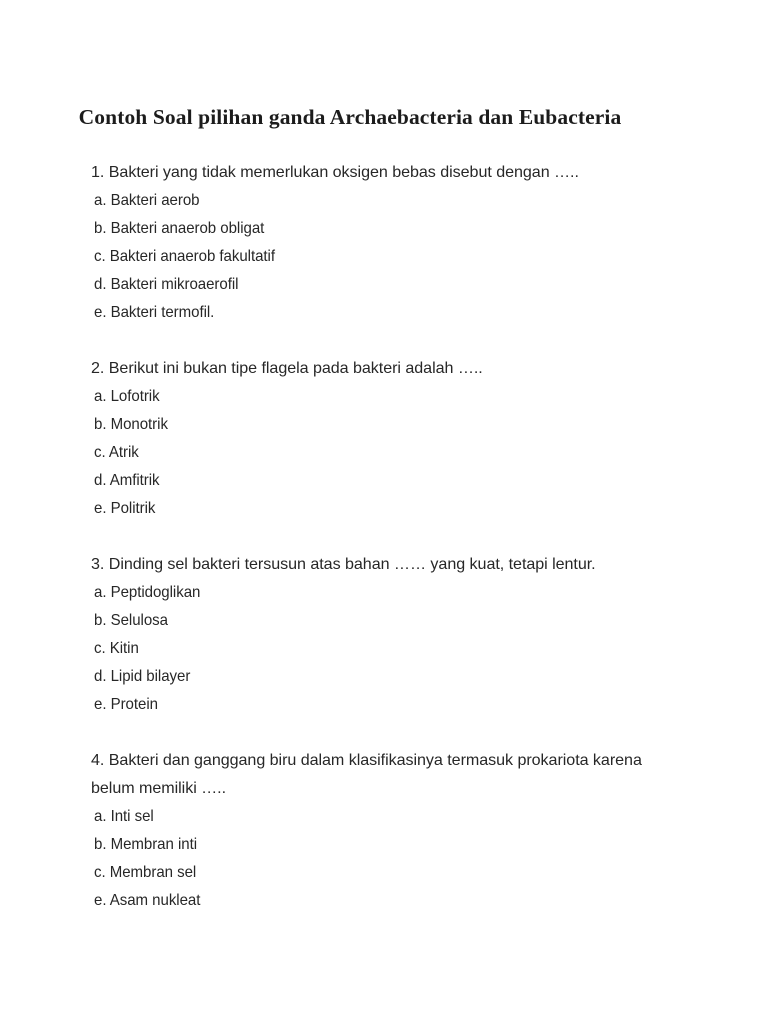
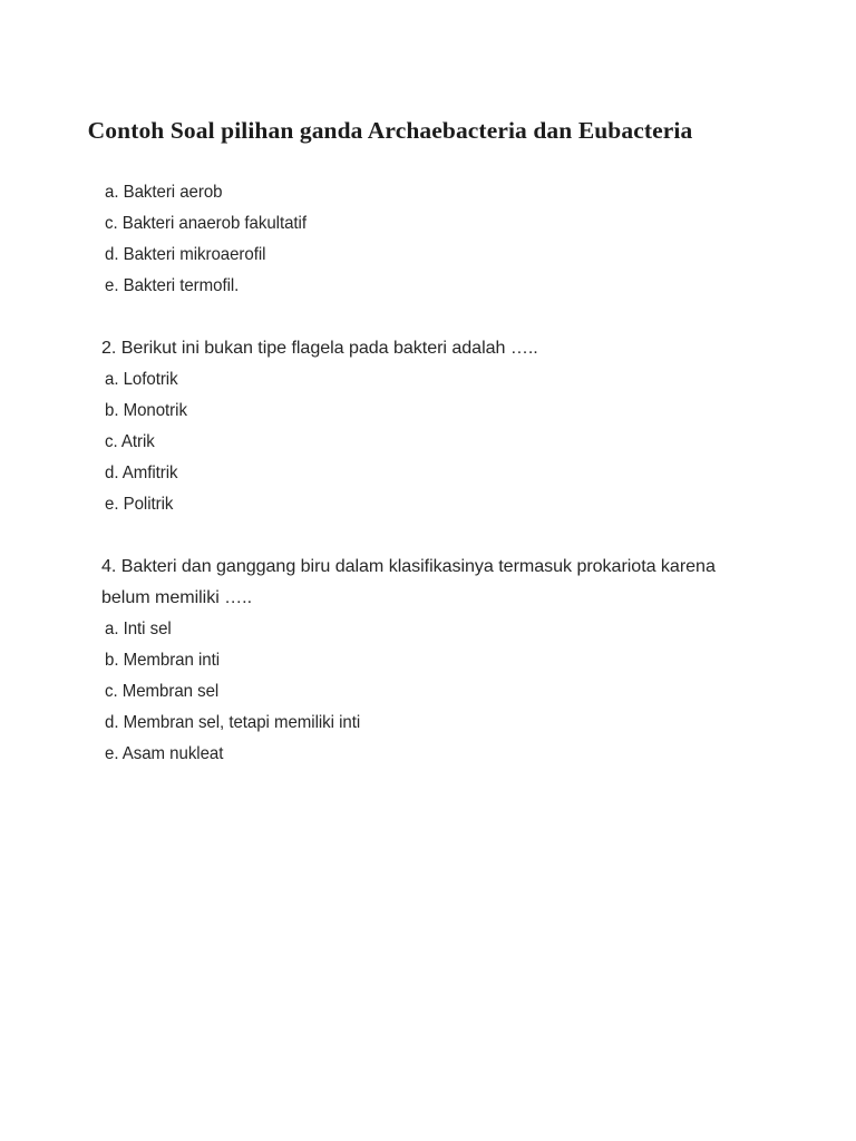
  Contoh Soal pilihan ganda Archaebacteria dan Eubacteria
- 1. Bakteri yang tidak memerlukan oksigen bebas disebut dengan …..
  a. Bakteri aerob
- b. Bakteri anaerob obligat
  c. Bakteri anaerob fakultatif
  d. Bakteri mikroaerofil
  e. Bakteri termofil.
  2. Berikut ini bukan tipe flagela pada bakteri adalah …..
  a. Lofotrik
  b. Monotrik
  c. Atrik
  d. Amfitrik
  e. Politrik
- 3. Dinding sel bakteri tersusun atas bahan …… yang kuat, tetapi lentur.
- a. Peptidoglikan
- b. Selulosa
- c. Kitin
- d. Lipid bilayer
- e. Protein
  4. Bakteri dan ganggang biru dalam klasifikasinya termasuk prokariota karena belum memiliki …..
  a. Inti sel
  b. Membran inti
  c. Membran sel
+ d. Membran sel, tetapi memiliki inti
  e. Asam nukleat
